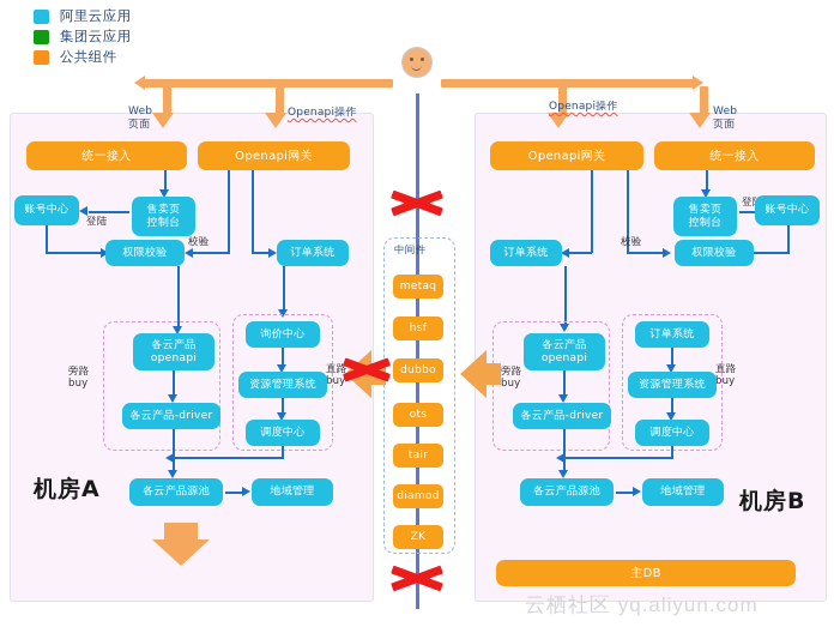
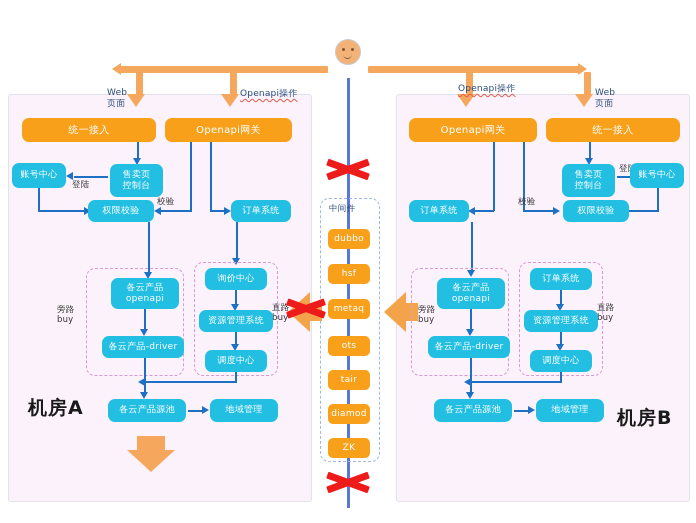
- 阿里云应用
- 集团云应用
- 公共组件
  机房A
  机房B
  Web
  页面
  Openapi操作
  Openapi操作
  Web
  页面
  统一接入
  Openapi网关
  售卖页
  控制台
  账号中心
  登陆
  权限校验
  校验
  订单系统
  旁路
  buy
  各云产品
  openapi
  各云产品-driver
  直路
  buy
  询价中心
  资源管理系统
  调度中心
  各云产品源池
  地域管理
  中间件
- metaq
+ dubbo
  hsf
- dubbo
+ metaq
  ots
  tair
  diamod
  ZK
  Openapi网关
  统一接入
  售卖页
  控制台
  账号中心
  权限校验
  校验
  订单系统
  旁路
  buy
  各云产品
  openapi
  各云产品-driver
  直路
  buy
  订单系统
  资源管理系统
  调度中心
  各云产品源池
  地域管理
- 主DB
- 云栖社区 yq.aliyun.com
